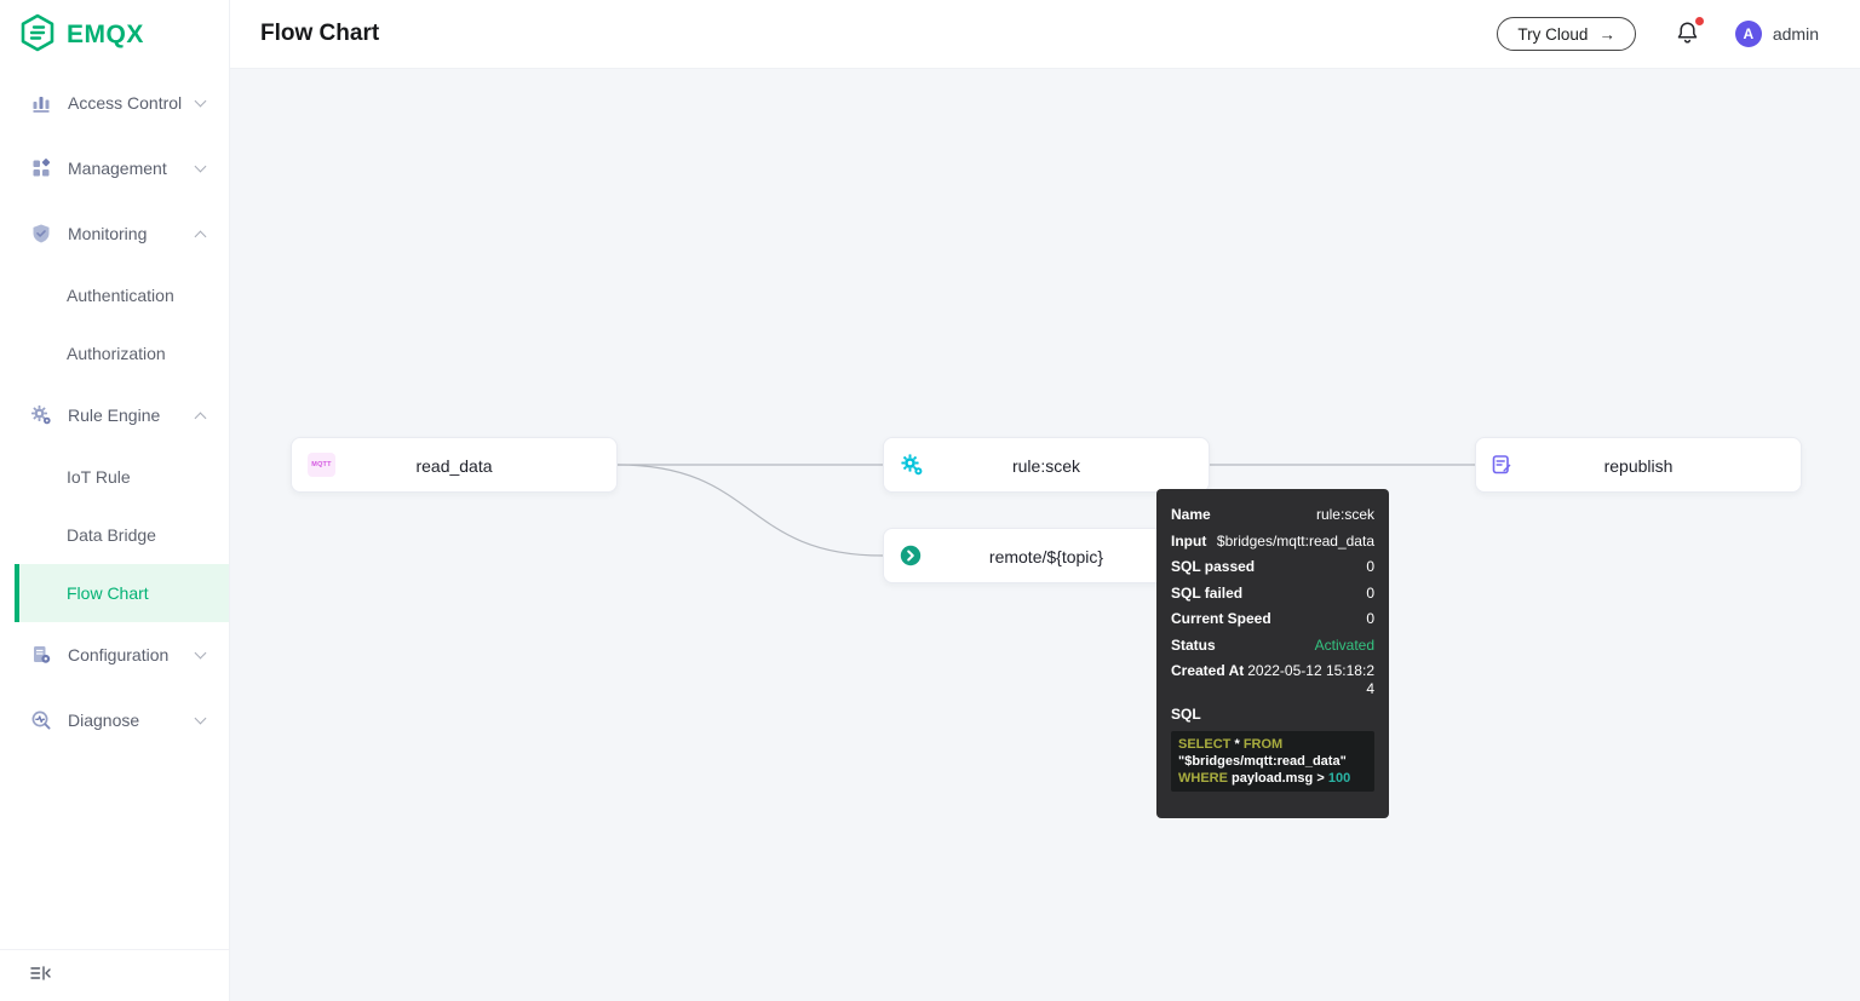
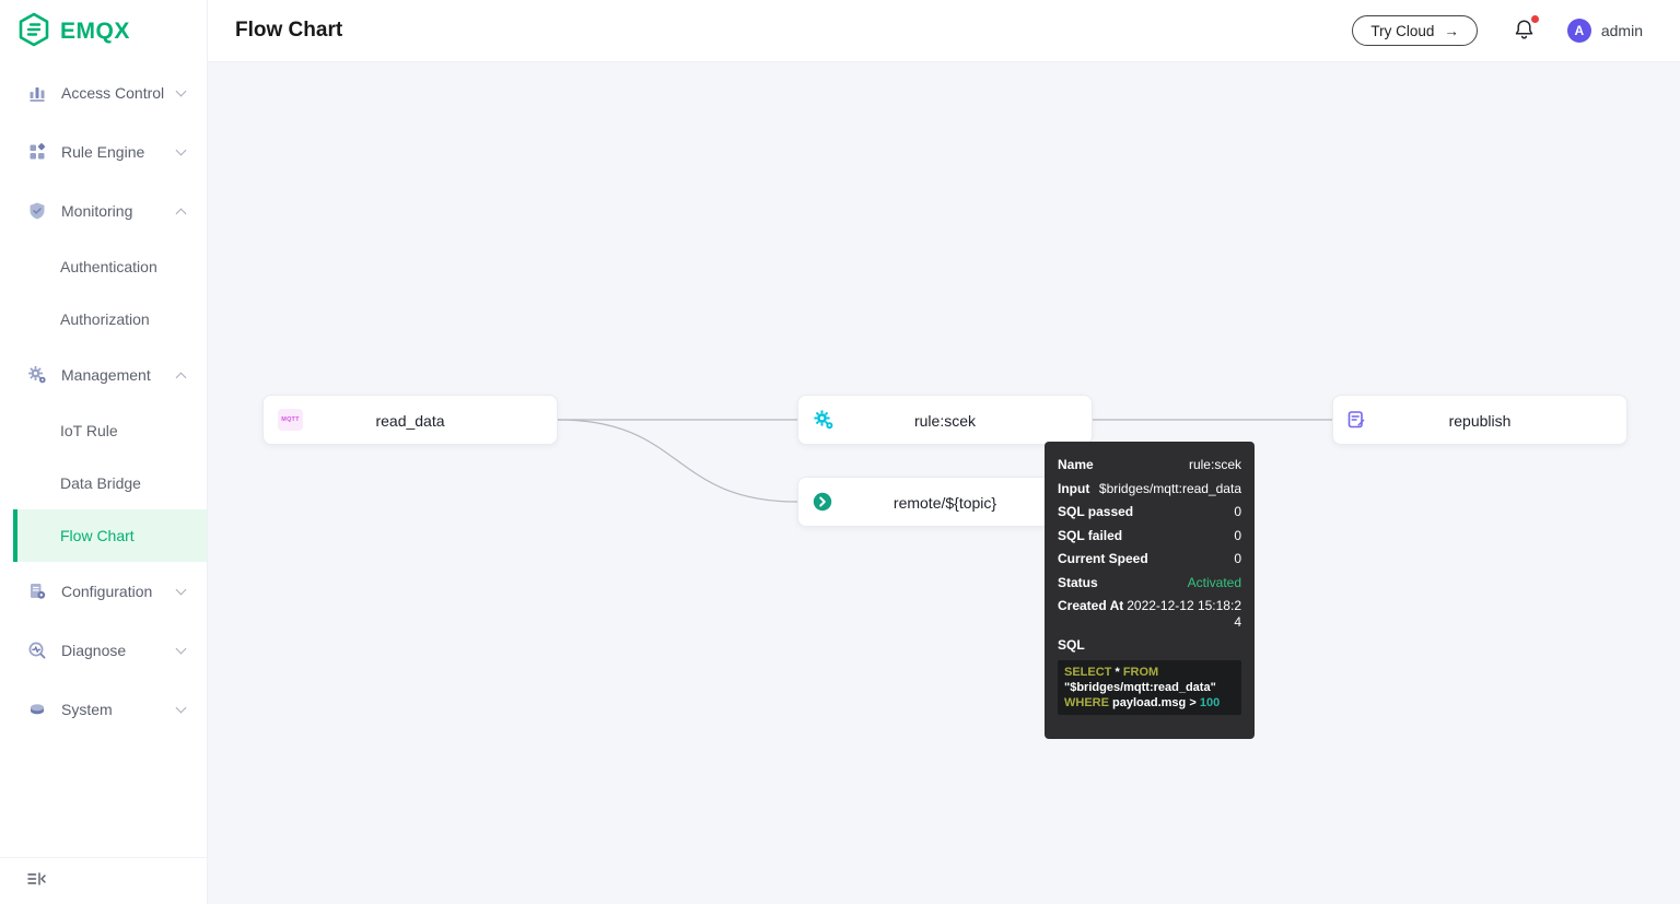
  EMQX
  Access Control
- Management
+ Rule Engine
  Monitoring
  Authentication
  Authorization
- Rule Engine
+ Management
  IoT Rule
  Data Bridge
  Flow Chart
  Configuration
  Diagnose
+ System
  Flow Chart
  Try Cloud
  →
  A
  admin
  read_data
  rule:scek
  remote/${topic}
  republish
  Name
  rule:scek
  Input
  $bridges/mqtt:read_data
  SQL passed
  0
  SQL failed
  0
  Current Speed
  0
  Status
  Activated
  Created At
- 2022-05-12 15:18:24
+ 2022-12-12 15:18:24
  SQL
  SELECT * FROM
  "$bridges/mqtt:read_data"
  WHERE payload.msg > 100
